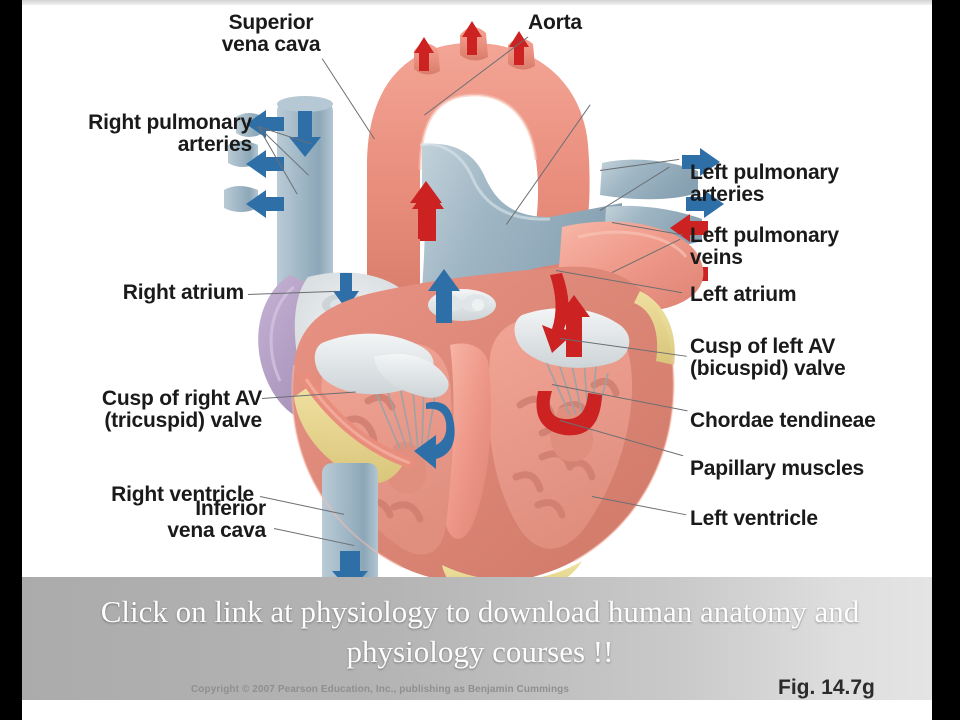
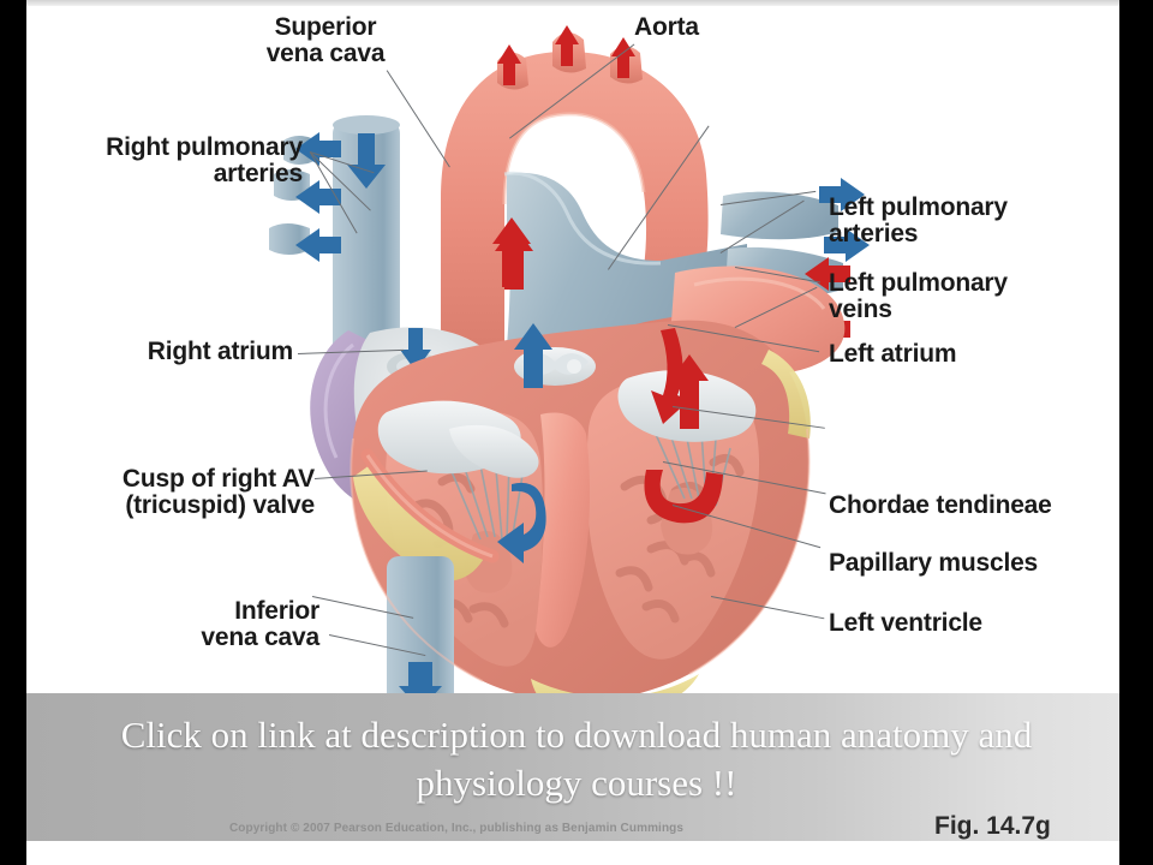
  Superior
  vena cava
  Aorta
  Right pulmonary
  arteries
  Left pulmonary
  arteries
  Left pulmonary
  veins
  Left atrium
  Right atrium
- Cusp of left AV
- (bicuspid) valve
  Cusp of right AV
  (tricuspid) valve
  Chordae tendineae
  Papillary muscles
  Left ventricle
- Right ventricle
  Inferior
  vena cava
- Click on link at physiology to download human anatomy and
+ Click on link at description to download human anatomy and
  physiology courses !!
  Copyright © 2007 Pearson Education, Inc., publishing as Benjamin Cummings
  Fig. 14.7g
